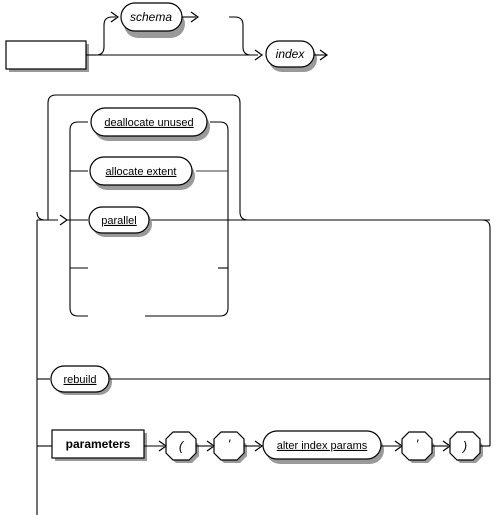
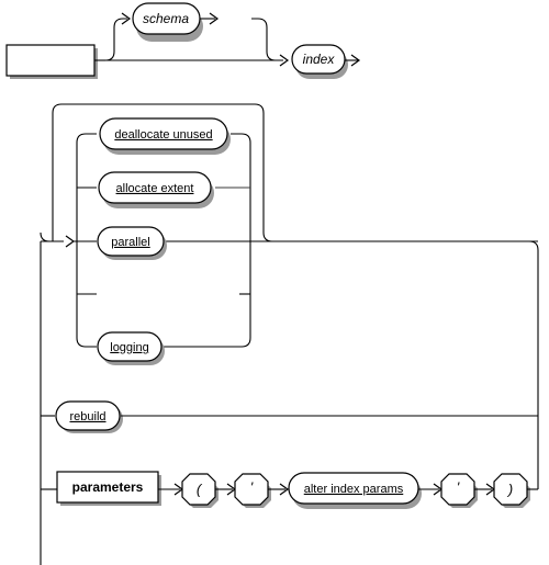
  schema
  index
  deallocate unused
  allocate extent
  parallel
+ logging
  rebuild
  parameters
  (
  '
  alter index params
  '
  )
